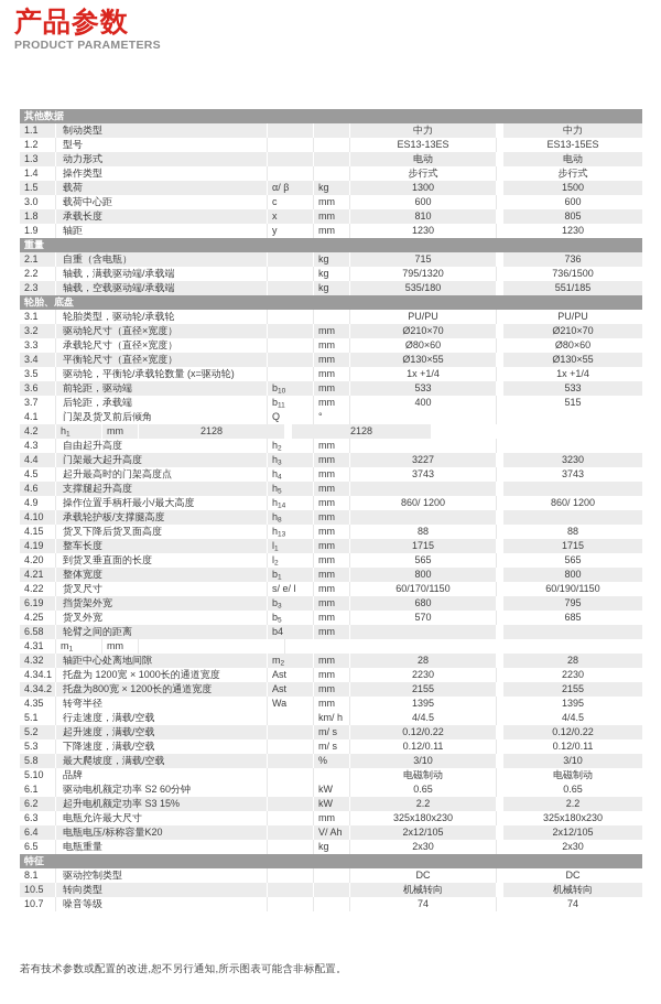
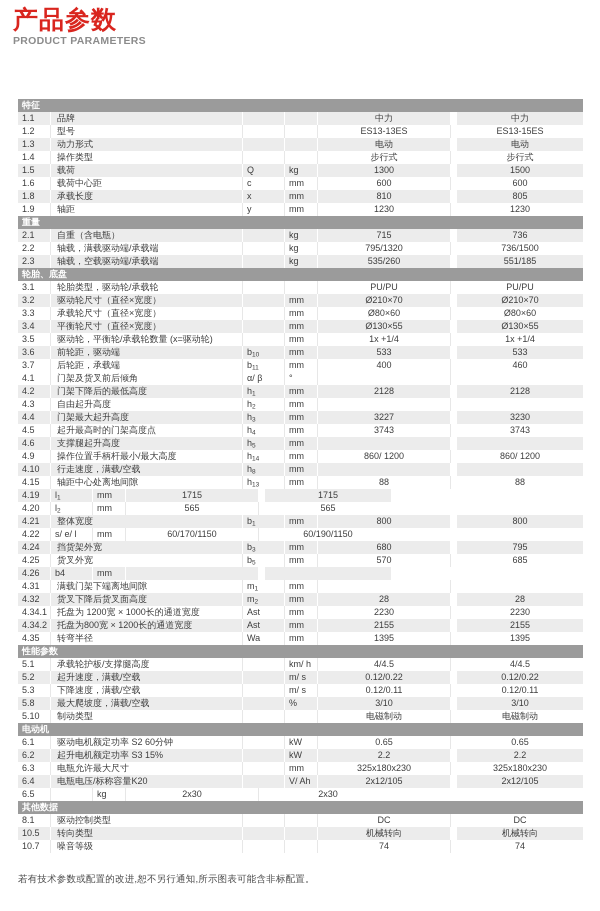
  产品参数
  PRODUCT PARAMETERS
- 其他数据
+ 特征
  1.1
- 制动类型
+ 品牌
  中力
  中力
  1.2
  型号
  ES13-13ES
  ES13-15ES
  1.3
  动力形式
  电动
  电动
  1.4
  操作类型
  步行式
  步行式
  1.5
  载荷
- α/ β
+ Q
  kg
  1300
  1500
- 3.0
+ 1.6
  载荷中心距
  c
  mm
  600
  600
  1.8
  承载长度
  x
  mm
  810
  805
  1.9
  轴距
  y
  mm
  1230
  1230
  重量
  2.1
  自重（含电瓶）
  kg
  715
  736
  2.2
  轴载，满载驱动端/承载端
  kg
  795/1320
  736/1500
  2.3
  轴载，空载驱动端/承载端
  kg
- 535/180
+ 535/260
  551/185
  轮胎、底盘
  3.1
  轮胎类型，驱动轮/承载轮
  PU/PU
  PU/PU
  3.2
  驱动轮尺寸（直径×宽度）
  mm
  Ø210×70
  Ø210×70
  3.3
  承载轮尺寸（直径×宽度）
  mm
  Ø80×60
  Ø80×60
  3.4
  平衡轮尺寸（直径×宽度）
  mm
  Ø130×55
  Ø130×55
  3.5
  驱动轮，平衡轮/承载轮数量 (x=驱动轮)
  mm
  1x +1/4
  1x +1/4
  3.6
  前轮距，驱动端
  mm
  533
  533
  3.7
  后轮距，承载端
  mm
  400
- 515
+ 460
  4.1
  门架及货叉前后倾角
- Q
+ α/ β
  °
  4.2
+ 门架下降后的最低高度
  mm
  2128
  2128
  4.3
  自由起升高度
  mm
  4.4
  门架最大起升高度
  mm
  3227
  3230
  4.5
  起升最高时的门架高度点
  mm
  3743
  3743
  4.6
  支撑腿起升高度
  mm
  4.9
  操作位置手柄杆最小/最大高度
  mm
  860/ 1200
  860/ 1200
  4.10
- 承载轮护板/支撑腿高度
+ 行走速度，满载/空载
  mm
  4.15
- 货叉下降后货叉面高度
+ 轴距中心处离地间隙
  mm
  88
  88
  4.19
- 整车长度
  mm
  1715
  1715
  4.20
- 到货叉垂直面的长度
  mm
  565
  565
  4.21
  整体宽度
  mm
  800
  800
  4.22
- 货叉尺寸
  s/ e/ l
  mm
  60/170/1150
  60/190/1150
- 6.19
+ 4.24
  挡货架外宽
  mm
  680
  795
  4.25
  货叉外宽
  mm
  570
  685
- 6.58
+ 4.26
- 轮臂之间的距离
  b4
  mm
  4.31
+ 满载门架下端离地间隙
  mm
  4.32
- 轴距中心处离地间隙
+ 货叉下降后货叉面高度
  mm
  28
  28
  4.34.1
  托盘为 1200宽 × 1000长的通道宽度
  Ast
  mm
  2230
  2230
  4.34.2
  托盘为800宽 × 1200长的通道宽度
  Ast
  mm
  2155
  2155
  4.35
  转弯半径
  Wa
  mm
  1395
  1395
+ 性能参数
  5.1
- 行走速度，满载/空载
+ 承载轮护板/支撑腿高度
  km/ h
  4/4.5
  4/4.5
  5.2
  起升速度，满载/空载
  m/ s
  0.12/0.22
  0.12/0.22
  5.3
  下降速度，满载/空载
  m/ s
  0.12/0.11
  0.12/0.11
  5.8
  最大爬坡度，满载/空载
  %
  3/10
  3/10
  5.10
- 品牌
+ 制动类型
  电磁制动
  电磁制动
+ 电动机
  6.1
  驱动电机额定功率 S2 60分钟
  kW
  0.65
  0.65
  6.2
  起升电机额定功率 S3 15%
  kW
  2.2
  2.2
  6.3
  电瓶允许最大尺寸
  mm
  325x180x230
  325x180x230
  6.4
  电瓶电压/标称容量K20
  V/ Ah
  2x12/105
  2x12/105
  6.5
- 电瓶重量
  kg
  2x30
  2x30
- 特征
+ 其他数据
  8.1
  驱动控制类型
  DC
  DC
  10.5
  转向类型
  机械转向
  机械转向
  10.7
  噪音等级
  74
  74
  若有技术参数或配置的改进,恕不另行通知,所示图表可能含非标配置。
